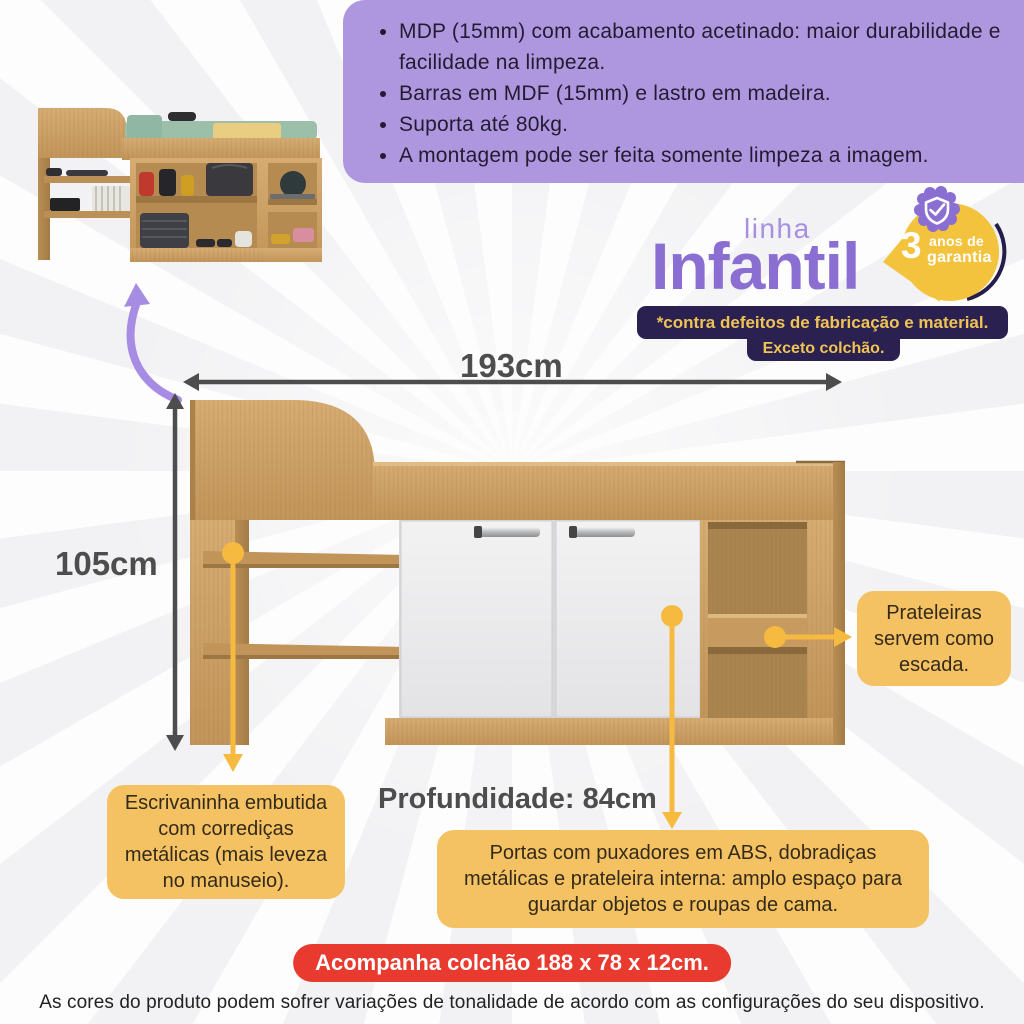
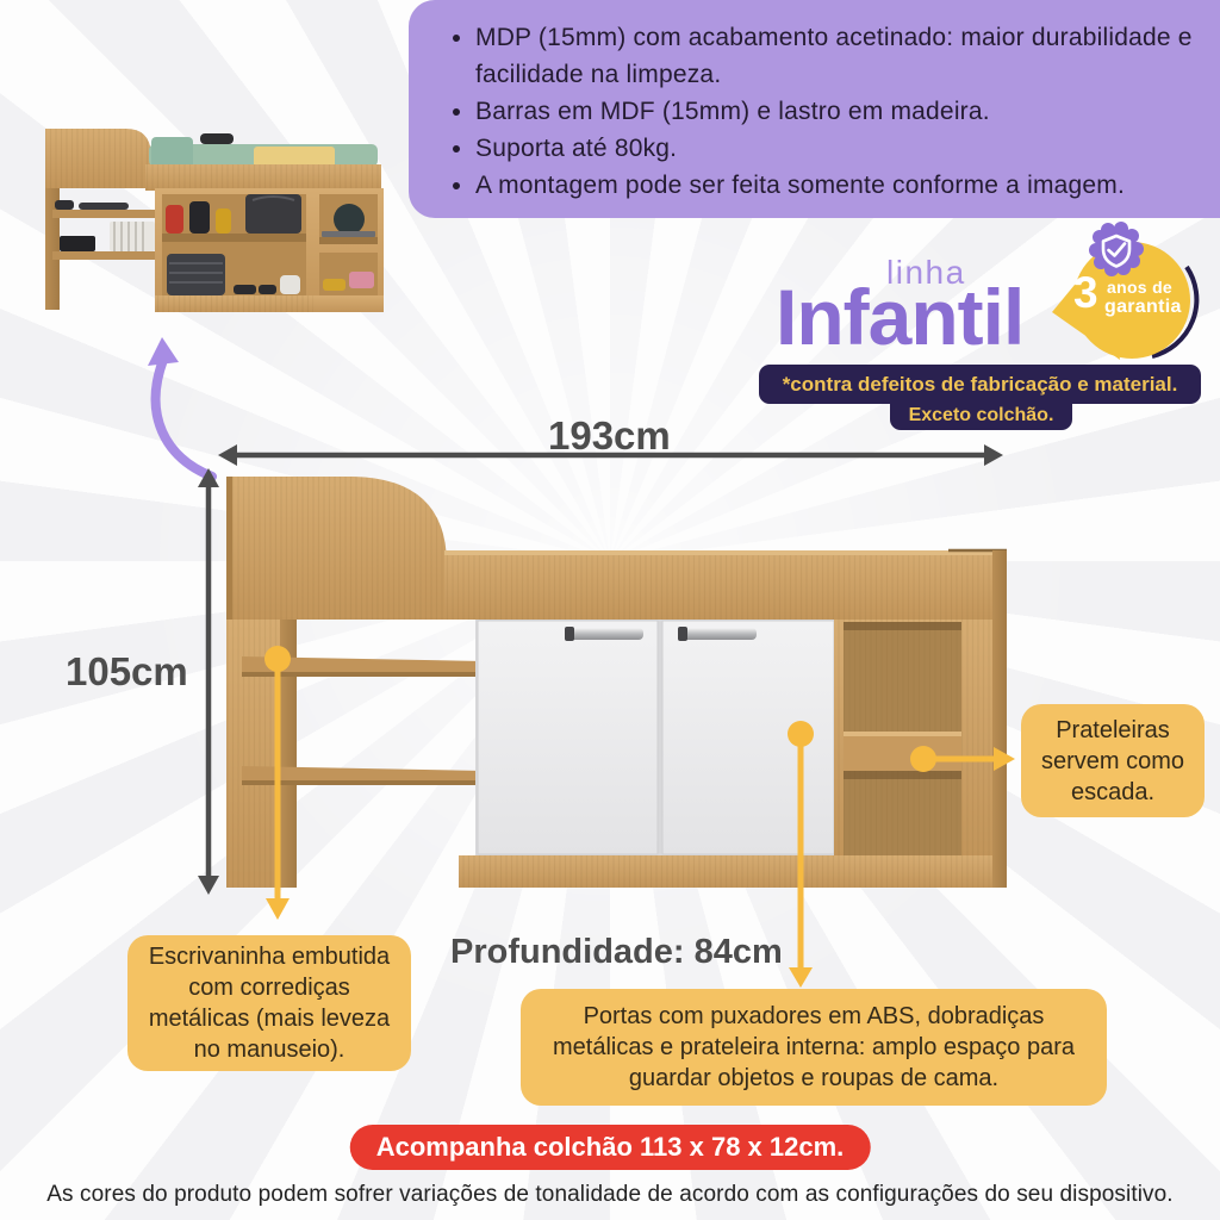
  MDP (15mm) com acabamento acetinado: maior durabilidade e facilidade na limpeza.
  Barras em MDF (15mm) e lastro em madeira.
  Suporta até 80kg.
- A montagem pode ser feita somente limpeza a imagem.
+ A montagem pode ser feita somente conforme a imagem.
  linha
  Infantil
  3
  anos de
  garantia
  *contra defeitos de fabricação e material.
  Exceto colchão.
  193cm
  105cm
  Profundidade: 84cm
  Escrivaninha embutida com corrediças metálicas (mais leveza no manuseio).
  Portas com puxadores em ABS, dobradiças metálicas e prateleira interna: amplo espaço para guardar objetos e roupas de cama.
  Prateleiras servem como escada.
- Acompanha colchão 188 x 78 x 12cm.
+ Acompanha colchão 113 x 78 x 12cm.
  As cores do produto podem sofrer variações de tonalidade de acordo com as configurações do seu dispositivo.
